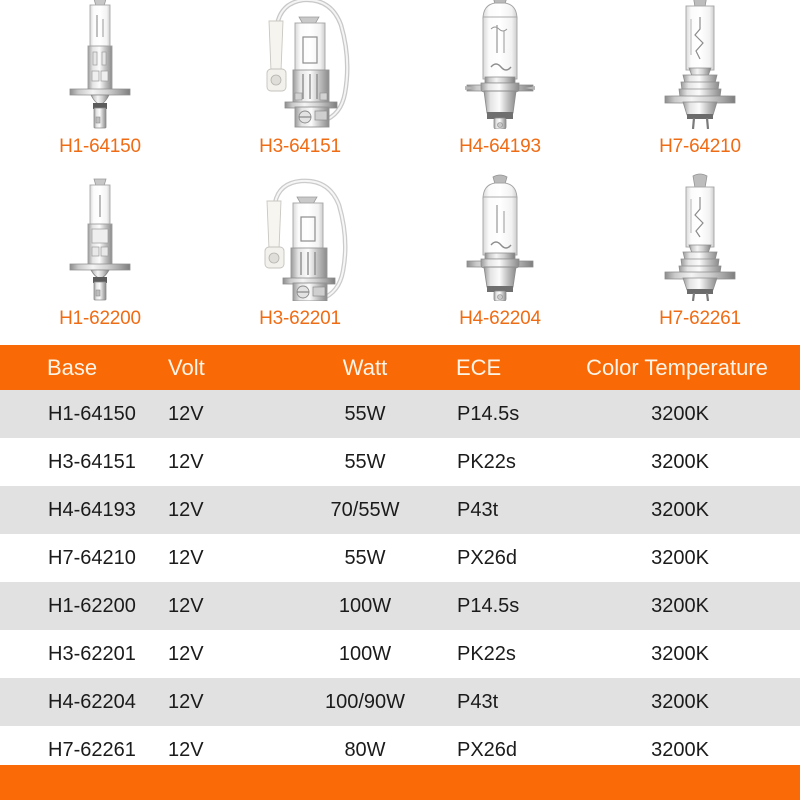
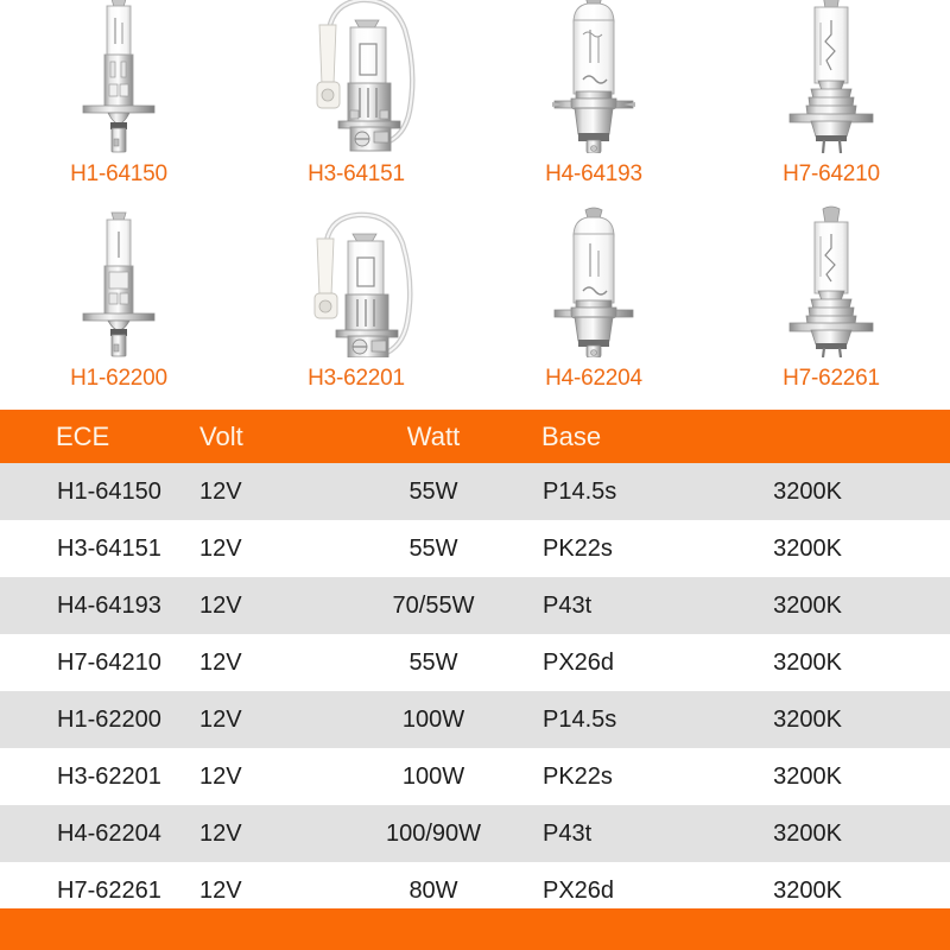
  H1-64150
  H3-64151
  H4-64193
  H7-64210
  H1-62200
  H3-62201
  H4-62204
  H7-62261
- Base
+ ECE
  Volt
  Watt
- ECE
+ Base
- Color Temperature
  H1-64150
  12V
  55W
  P14.5s
  3200K
  H3-64151
  12V
  55W
  PK22s
  3200K
  H4-64193
  12V
  70/55W
  P43t
  3200K
  H7-64210
  12V
  55W
  PX26d
  3200K
  H1-62200
  12V
  100W
  P14.5s
  3200K
  H3-62201
  12V
  100W
  PK22s
  3200K
  H4-62204
  12V
  100/90W
  P43t
  3200K
  H7-62261
  12V
  80W
  PX26d
  3200K
